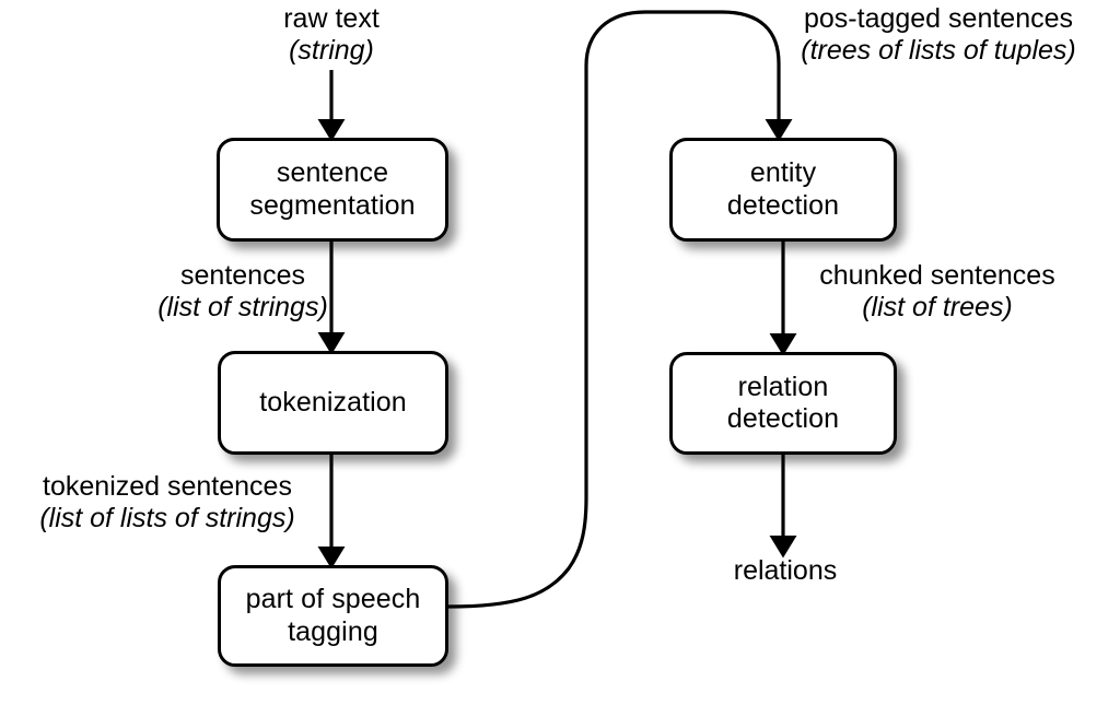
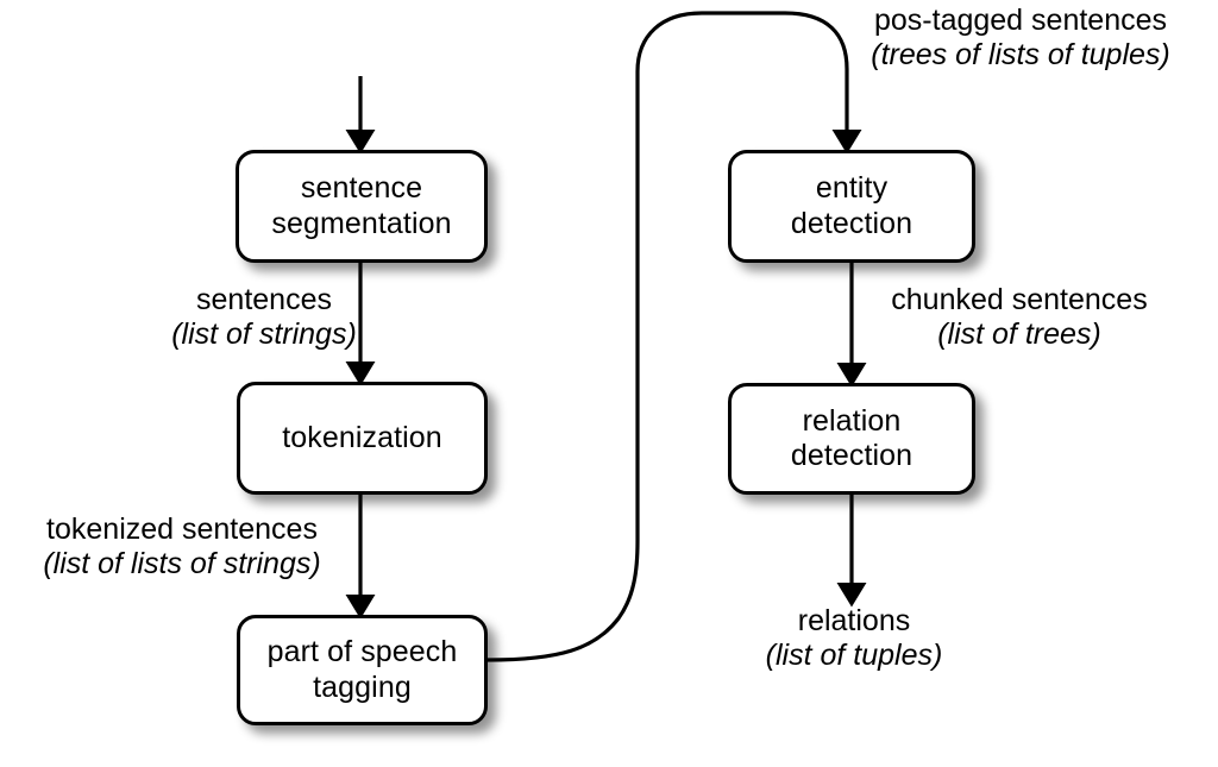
  sentence
  segmentation
  tokenization
  part of speech
  tagging
  entity
  detection
  relation
  detection
- raw text
- (string)
  sentences
  (list of strings)
  tokenized sentences
  (list of lists of strings)
  pos-tagged sentences
  (trees of lists of tuples)
  chunked sentences
  (list of trees)
  relations
+ (list of tuples)
